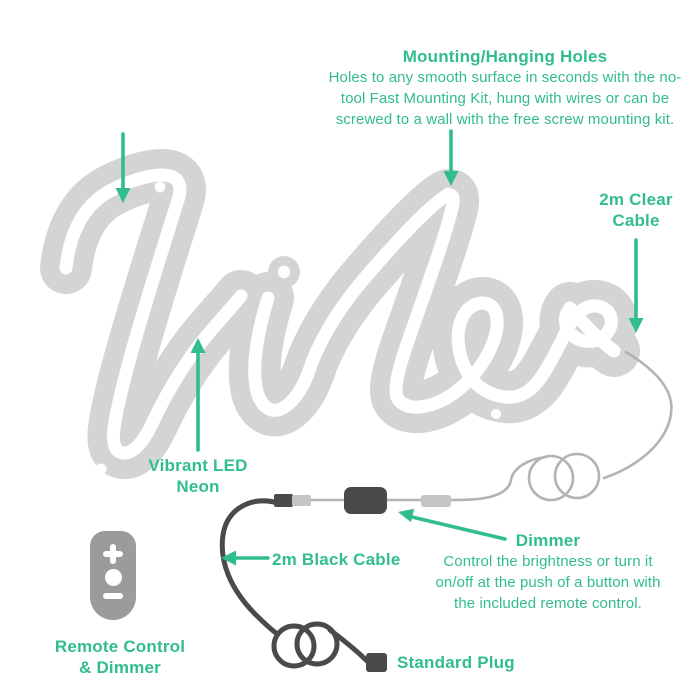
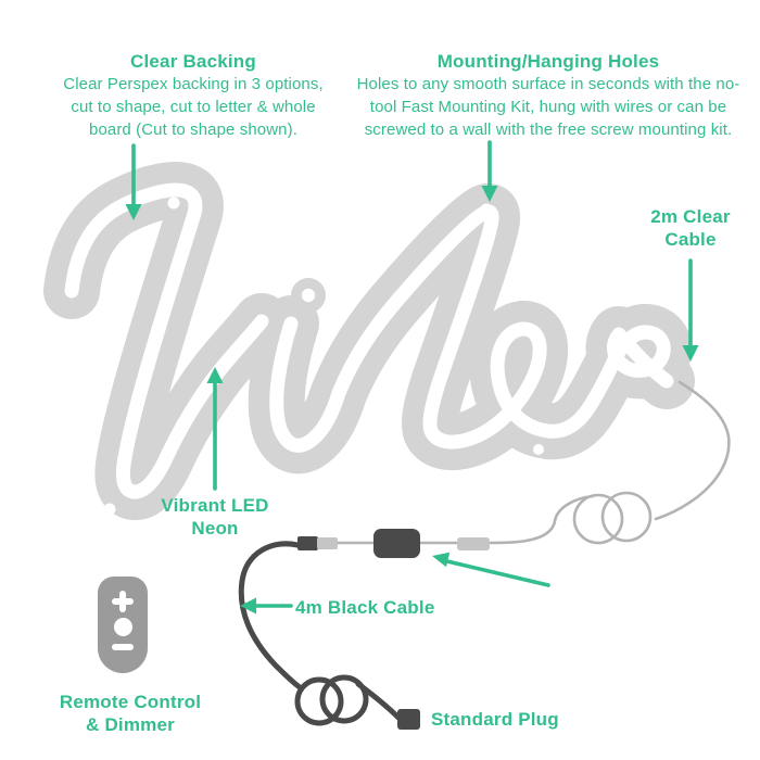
+ Clear Backing
+ Clear Perspex backing in 3 options, cut to shape, cut to letter & whole board (Cut to shape shown).
  Mounting/Hanging Holes
  Holes to any smooth surface in seconds with the no-tool Fast Mounting Kit, hung with wires or can be screwed to a wall with the free screw mounting kit.
  2m Clear Cable
  Vibrant LED Neon
- Dimmer
- Control the brightness or turn it on/off at the push of a button with the included remote control.
- 2m Black Cable
+ 4m Black Cable
  Remote Control & Dimmer
  Standard Plug
